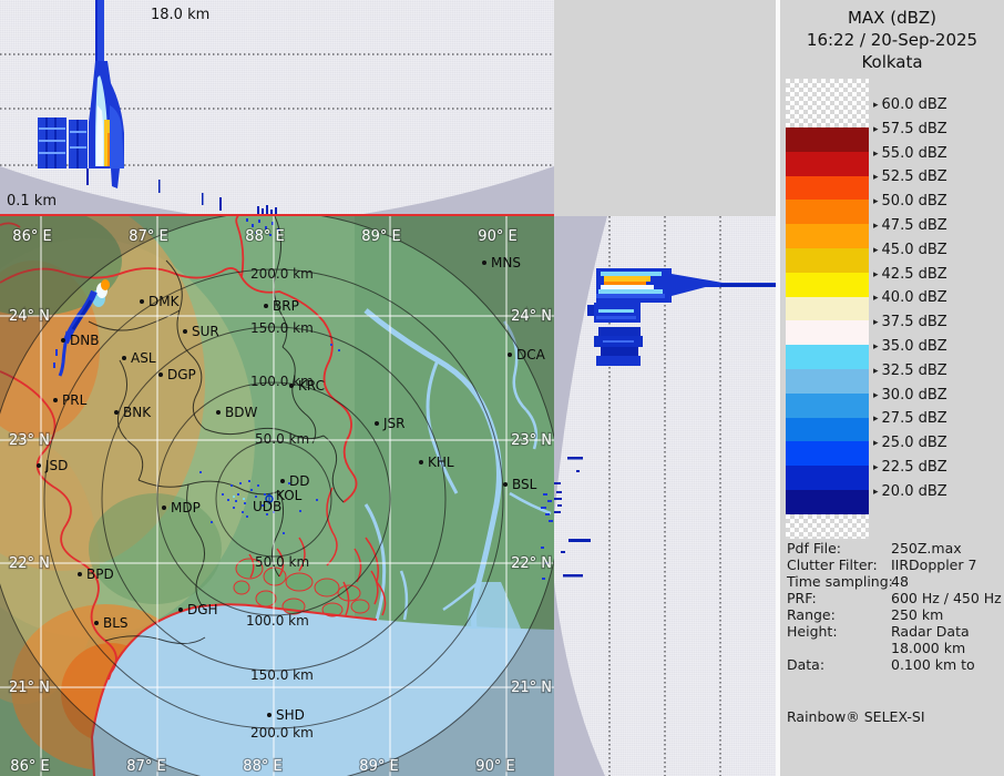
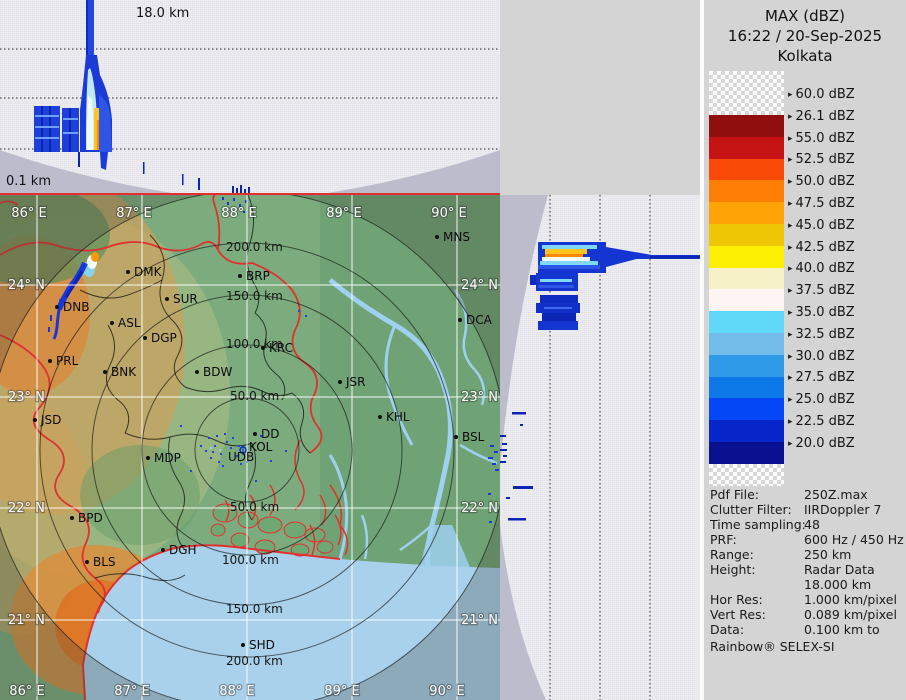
  18.0 km
  0.1 km
  200.0 km
  150.0 km
  100.0 km
  50.0 km
  50.0 km
  100.0 km
  150.0 km
  200.0 km
  86° E
  86° E
  87° E
  87° E
  88° E
  88° E
  89° E
  89° E
  90° E
  90° E
  24° N
  24° N
  23° N
  23° N
  22° N
  22° N
  21° N
  21° N
  DMK
  BRP
  MNS
  DNB
  SUR
  ASL
  DGP
  DCA
  KRC
  BDW
  JSR
  PRL
  BNK
  KHL
  BSL
  JSD
  DD
  KOL
  UDB
  MDP
  BPD
  DGH
  BLS
  SHD
  MAX (dBZ)
  16:22 / 20-Sep-2025
  Kolkata
  ▸ 60.0 dBZ
- ▸ 57.5 dBZ
+ ▸ 26.1 dBZ
  ▸ 55.0 dBZ
  ▸ 52.5 dBZ
  ▸ 50.0 dBZ
  ▸ 47.5 dBZ
  ▸ 45.0 dBZ
  ▸ 42.5 dBZ
  ▸ 40.0 dBZ
  ▸ 37.5 dBZ
  ▸ 35.0 dBZ
  ▸ 32.5 dBZ
  ▸ 30.0 dBZ
  ▸ 27.5 dBZ
  ▸ 25.0 dBZ
  ▸ 22.5 dBZ
  ▸ 20.0 dBZ
  Pdf File:
  250Z.max
  Clutter Filter:
  IIRDoppler 7
  Time sampling:
  48
  PRF:
  600 Hz / 450 Hz
  Range:
  250 km
  Height:
  Radar Data
  18.000 km
+ Hor Res:
+ 1.000 km/pixel
+ Vert Res:
+ 0.089 km/pixel
  Data:
  0.100 km to
  Rainbow® SELEX-SI
